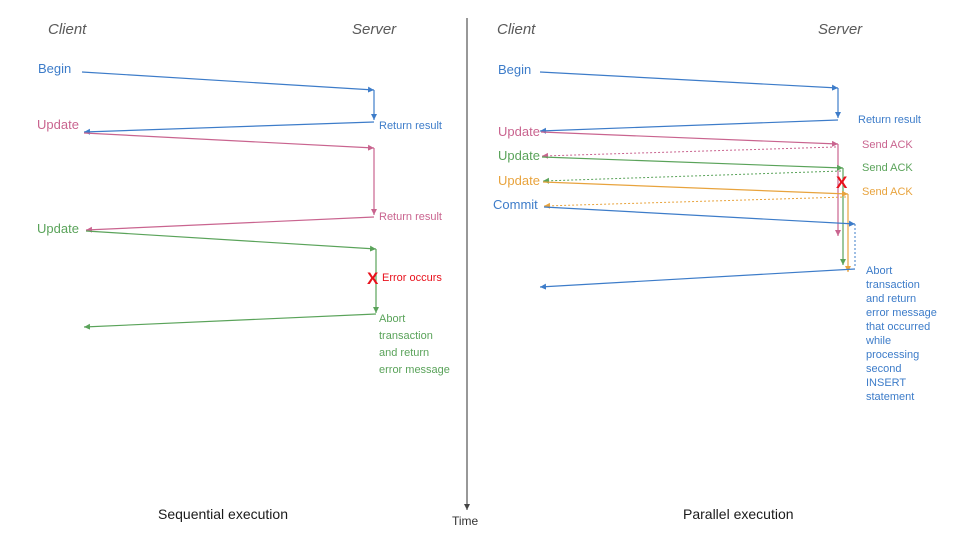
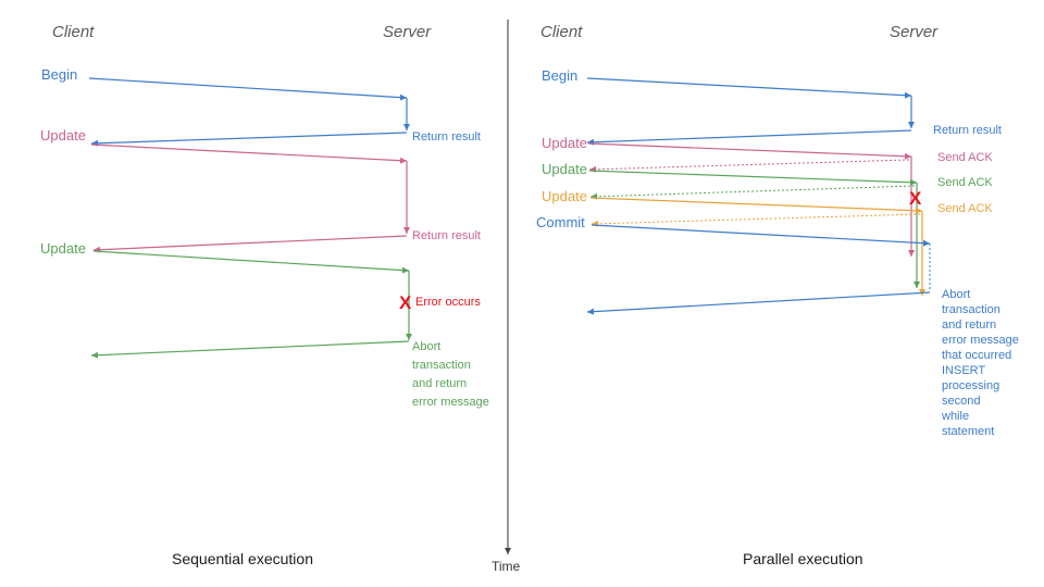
  Client
  Server
  Begin
  Update
  Update
  Return result
  Return result
  X
  Error occurs
  Abort
  transaction
  and return
  error message
  Sequential execution
  Time
  Client
  Server
  Begin
  Update
  Update
  Update
  Commit
  Return result
  Send ACK
  Send ACK
  Send ACK
  X
  Abort
  transaction
  and return
  error message
  that occurred
- while
+ INSERT
  processing
  second
- INSERT
+ while
  statement
  Parallel execution
